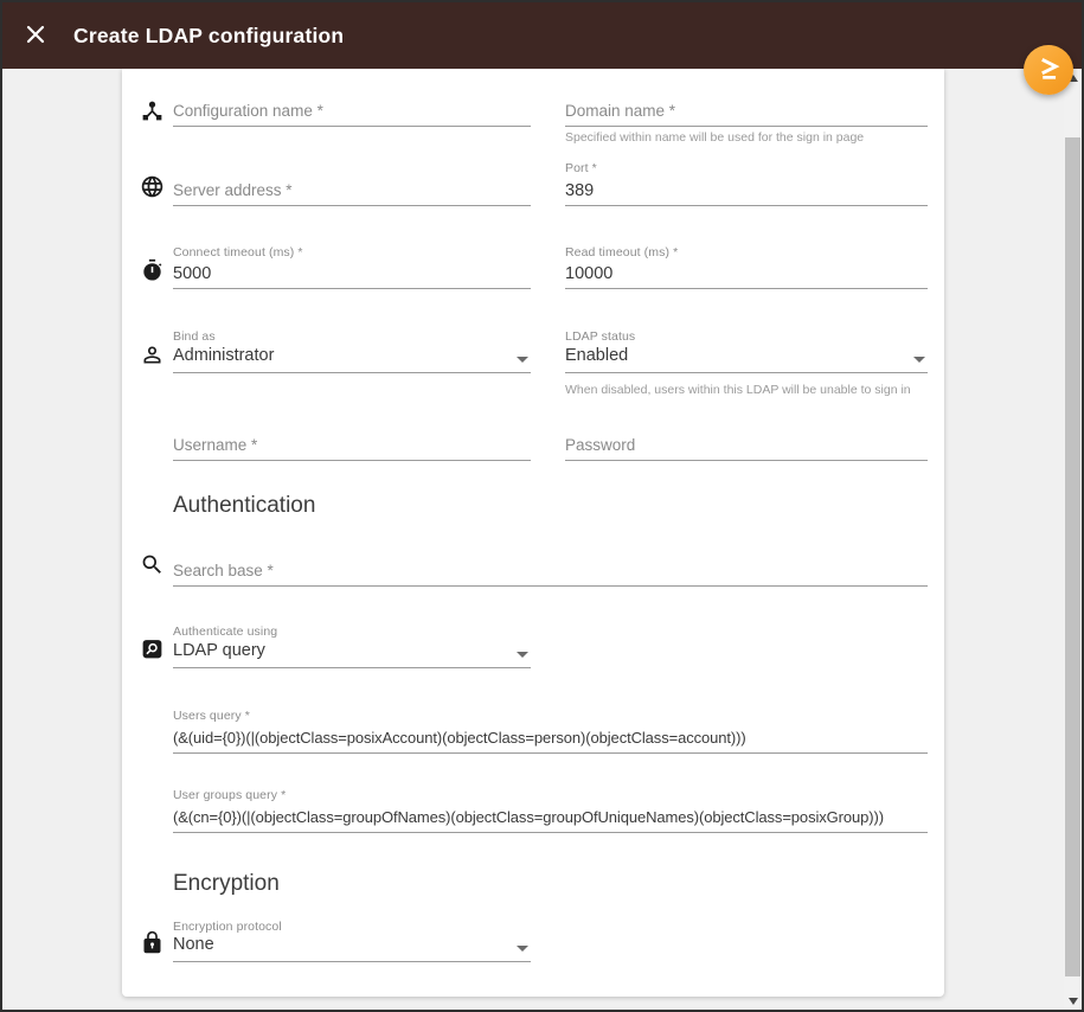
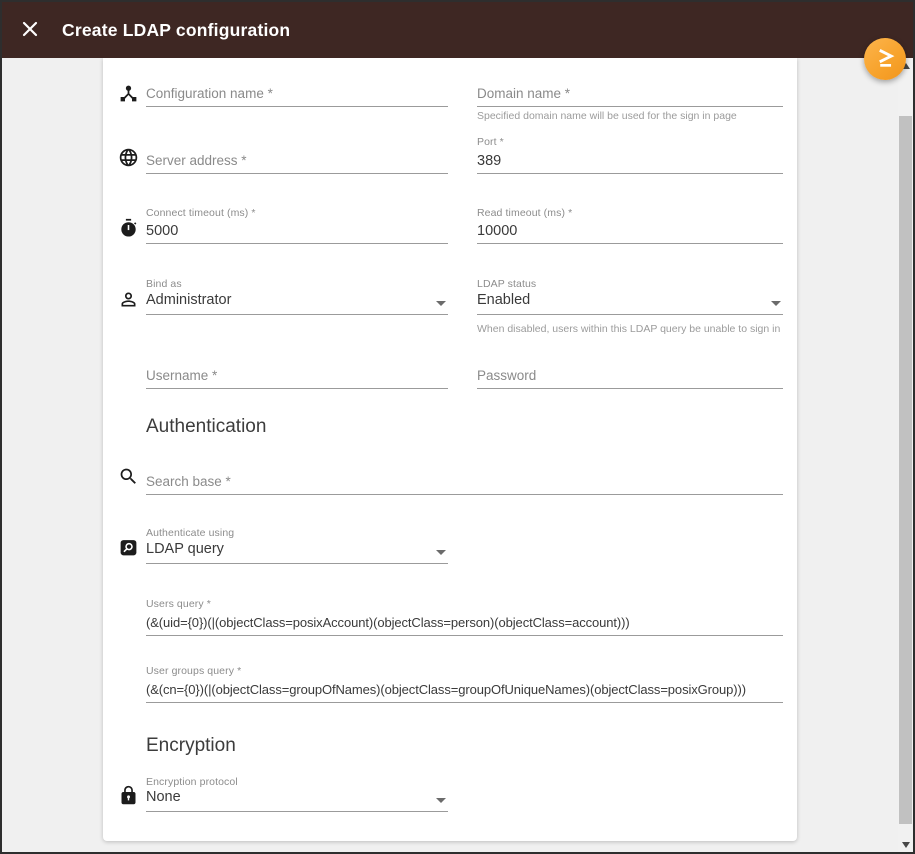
  Create LDAP configuration
  Configuration name *
  Domain name *
- Specified within name will be used for the sign in page
+ Specified domain name will be used for the sign in page
  Server address *
  Port *
  389
  Connect timeout (ms) *
  5000
  Read timeout (ms) *
  10000
  Bind as
  Administrator
  LDAP status
  Enabled
- When disabled, users within this LDAP will be unable to sign in
+ When disabled, users within this LDAP query be unable to sign in
  Username *
  Password
  Authentication
  Search base *
  Authenticate using
  LDAP query
  Users query *
  (&(uid={0})(|(objectClass=posixAccount)(objectClass=person)(objectClass=account)))
  User groups query *
  (&(cn={0})(|(objectClass=groupOfNames)(objectClass=groupOfUniqueNames)(objectClass=posixGroup)))
  Encryption
  Encryption protocol
  None
